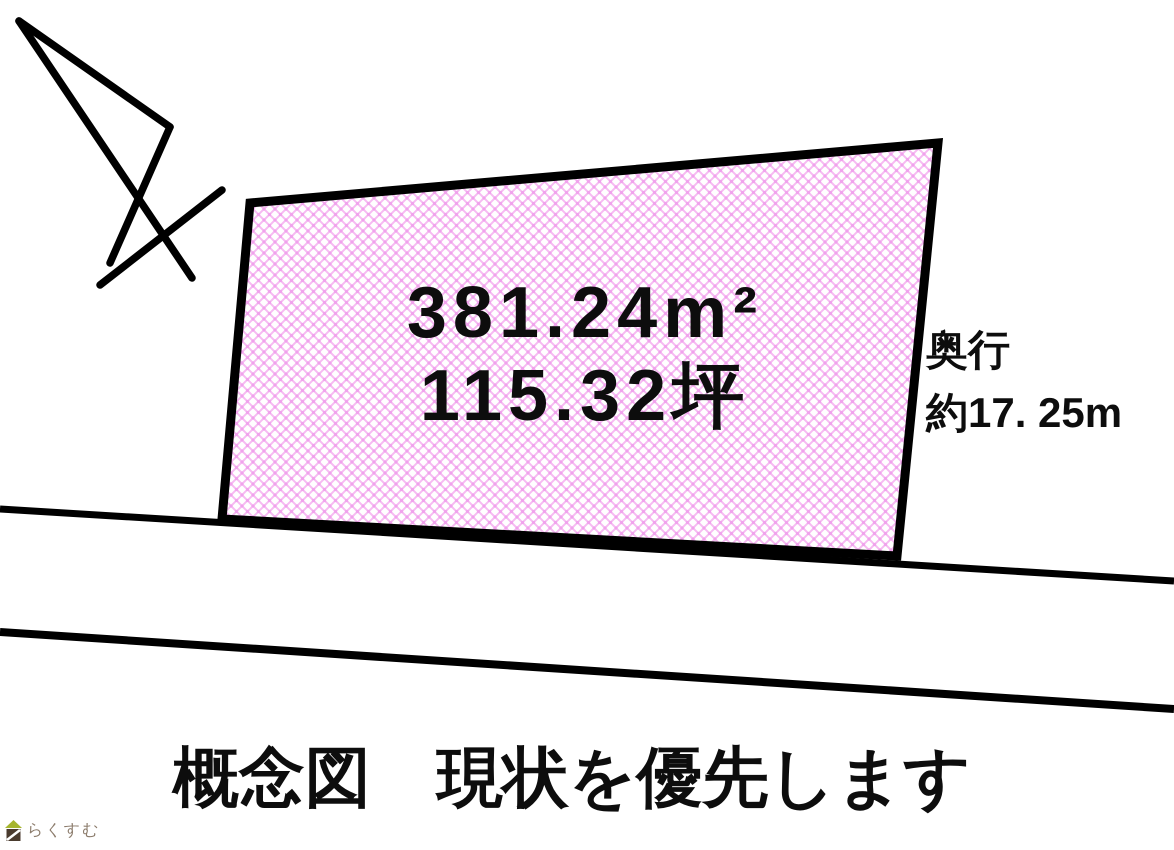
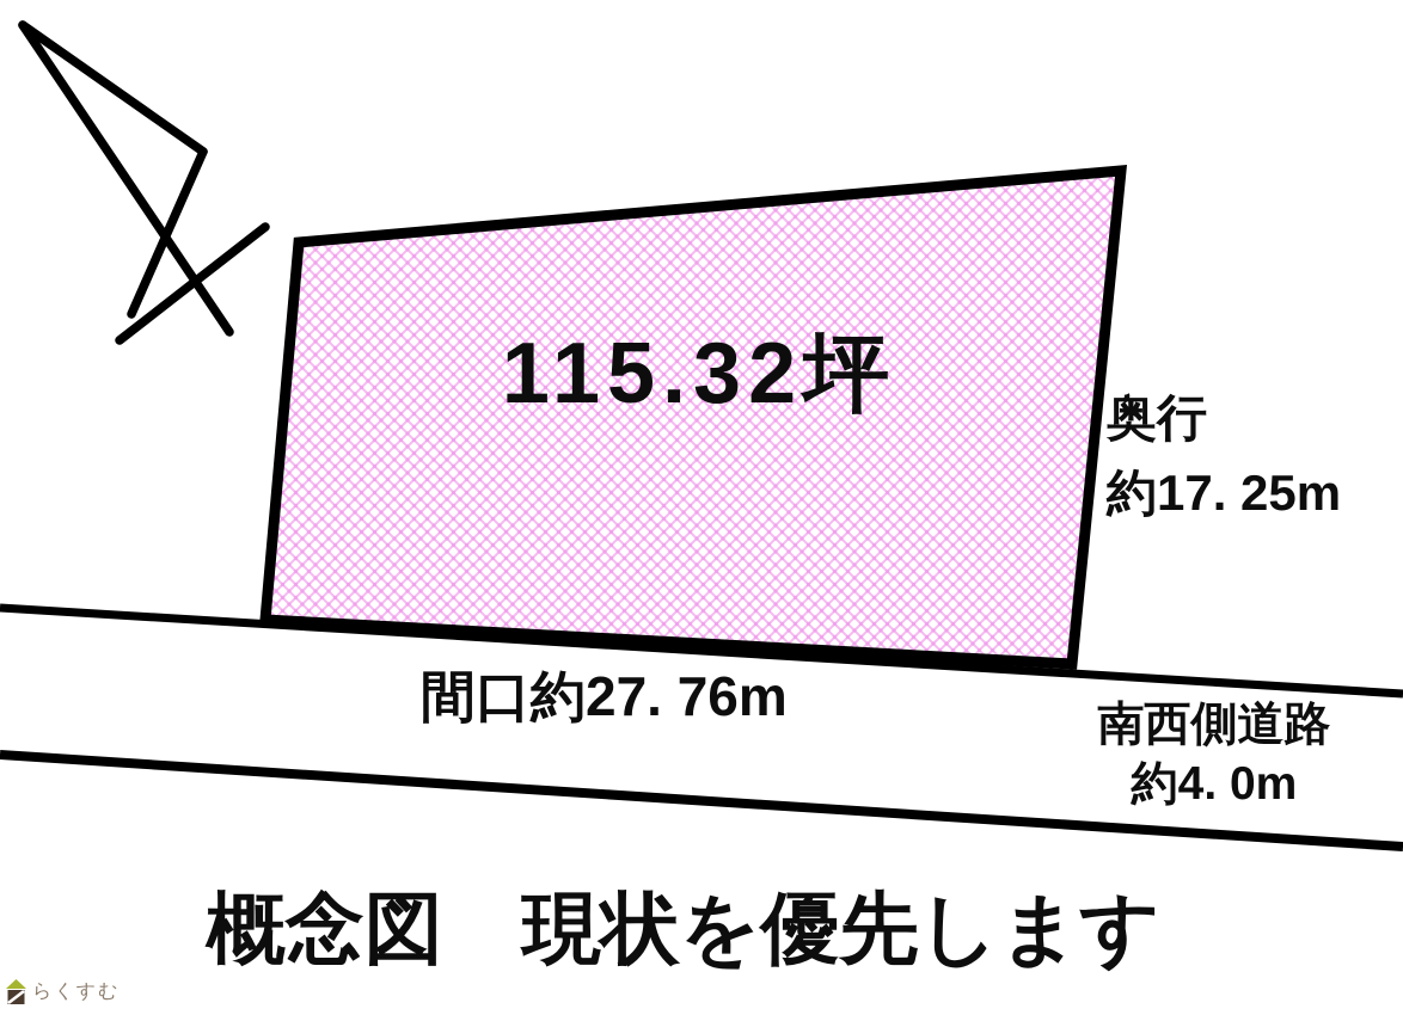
- 381.24m²
  115.32坪
  奥行
  約17. 25m
+ 間口約27. 76m
+ 南西側道路
+ 約4. 0m
  概念図 現状を優先します
  らくすむ
